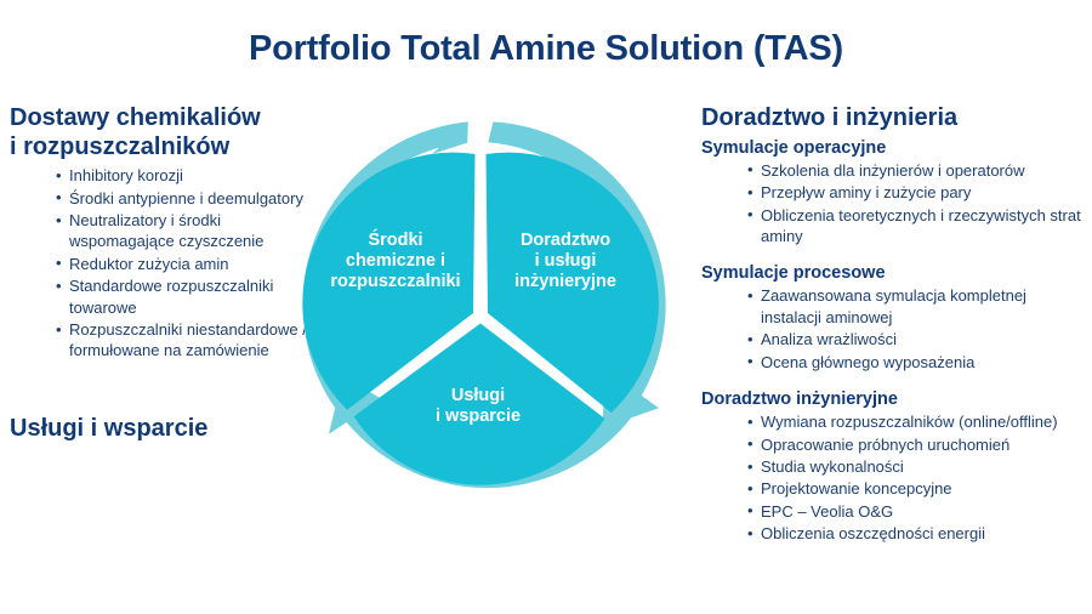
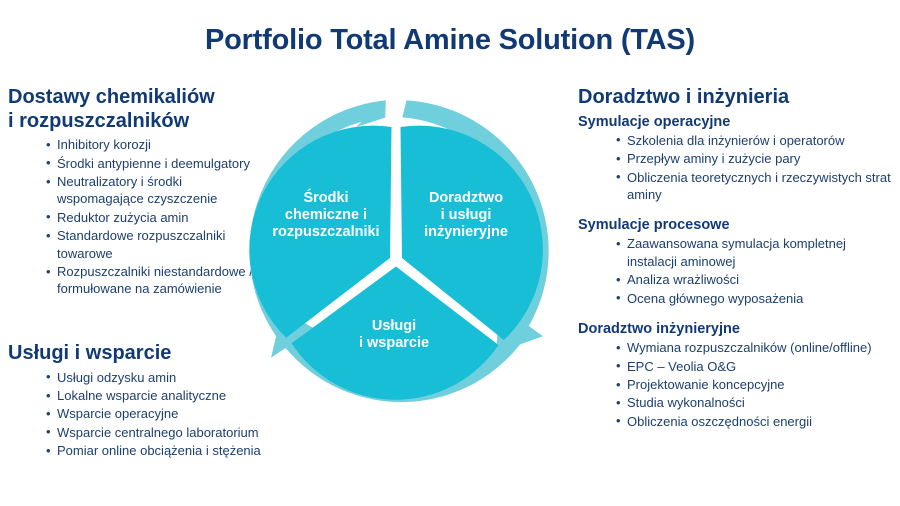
  Portfolio Total Amine Solution (TAS)
  Dostawy chemikaliów
  i rozpuszczalników
  Inhibitory korozji
  Środki antypienne i deemulgatory
  Neutralizatory i środki wspomagające czyszczenie
  Reduktor zużycia amin
  Standardowe rozpuszczalniki towarowe
  Rozpuszczalniki niestandardowe formułowane na zamówienie
  Usługi i wsparcie
+ Usługi odzysku amin
+ Lokalne wsparcie analityczne
+ Wsparcie operacyjne
+ Wsparcie centralnego laboratorium
+ Pomiar online obciążenia i stężenia
  Doradztwo i inżynieria
  Symulacje operacyjne
  Szkolenia dla inżynierów i operatorów
  Przepływ aminy i zużycie pary
  Obliczenia teoretycznych i rzeczywistych strat aminy
  Symulacje procesowe
  Zaawansowana symulacja kompletnej instalacji aminowej
  Analiza wrażliwości
  Ocena głównego wyposażenia
  Doradztwo inżynieryjne
  Wymiana rozpuszczalników (online/offline)
- Opracowanie próbnych uruchomień
- Studia wykonalności
+ EPC – Veolia O&G
  Projektowanie koncepcyjne
- EPC – Veolia O&G
+ Studia wykonalności
  Obliczenia oszczędności energii
  Środki
  chemiczne i
  rozpuszczalniki
  Doradztwo
  i usługi
  inżynieryjne
  Usługi
  i wsparcie
